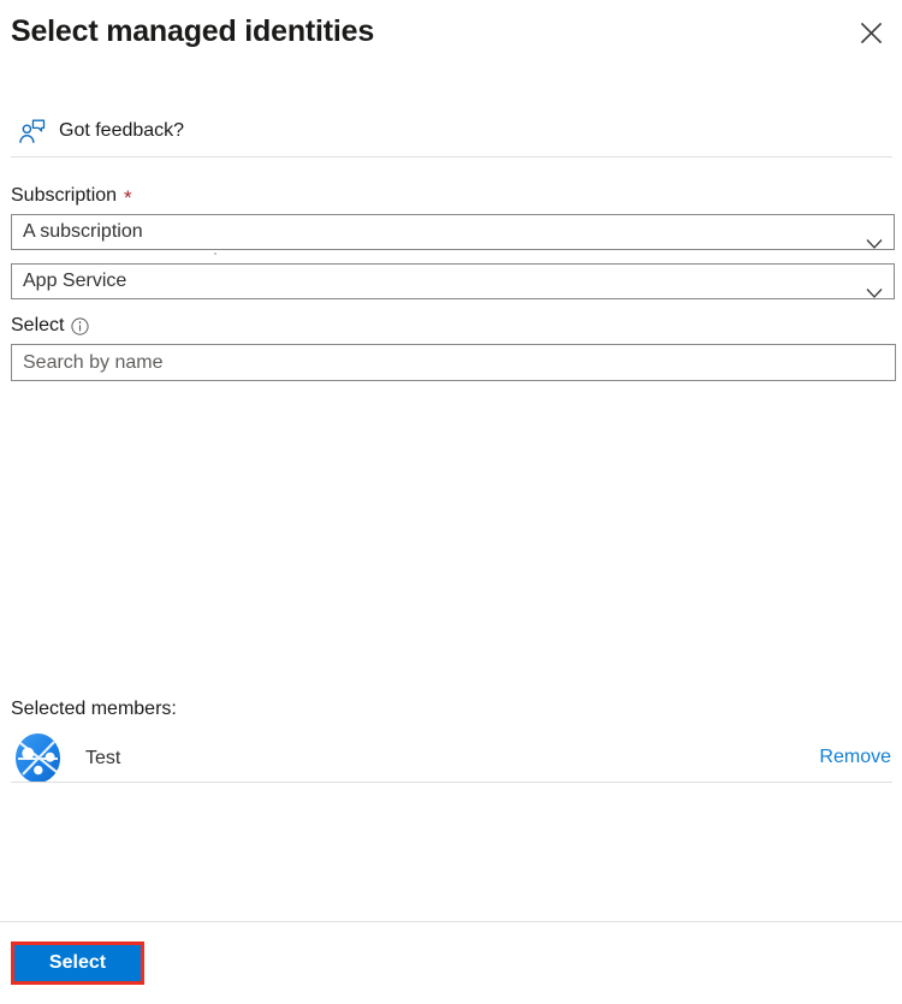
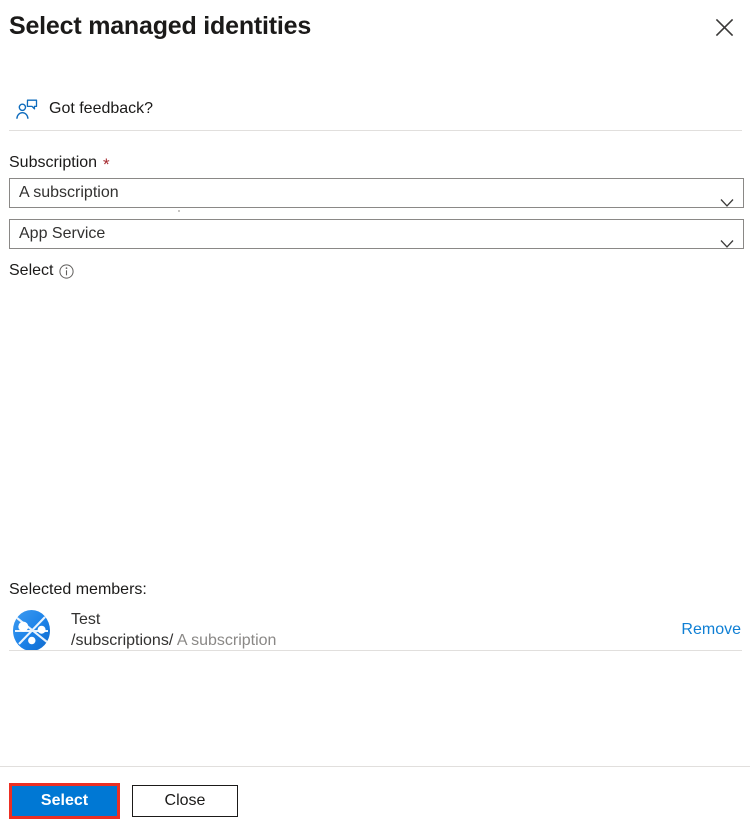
  Select managed identities
  Got feedback?
  Subscription
  *
  A subscription
  App Service
  Select
- Search by name
  Selected members:
  Test
+ /subscriptions/ A subscription
  Remove
  Select
+ Close
